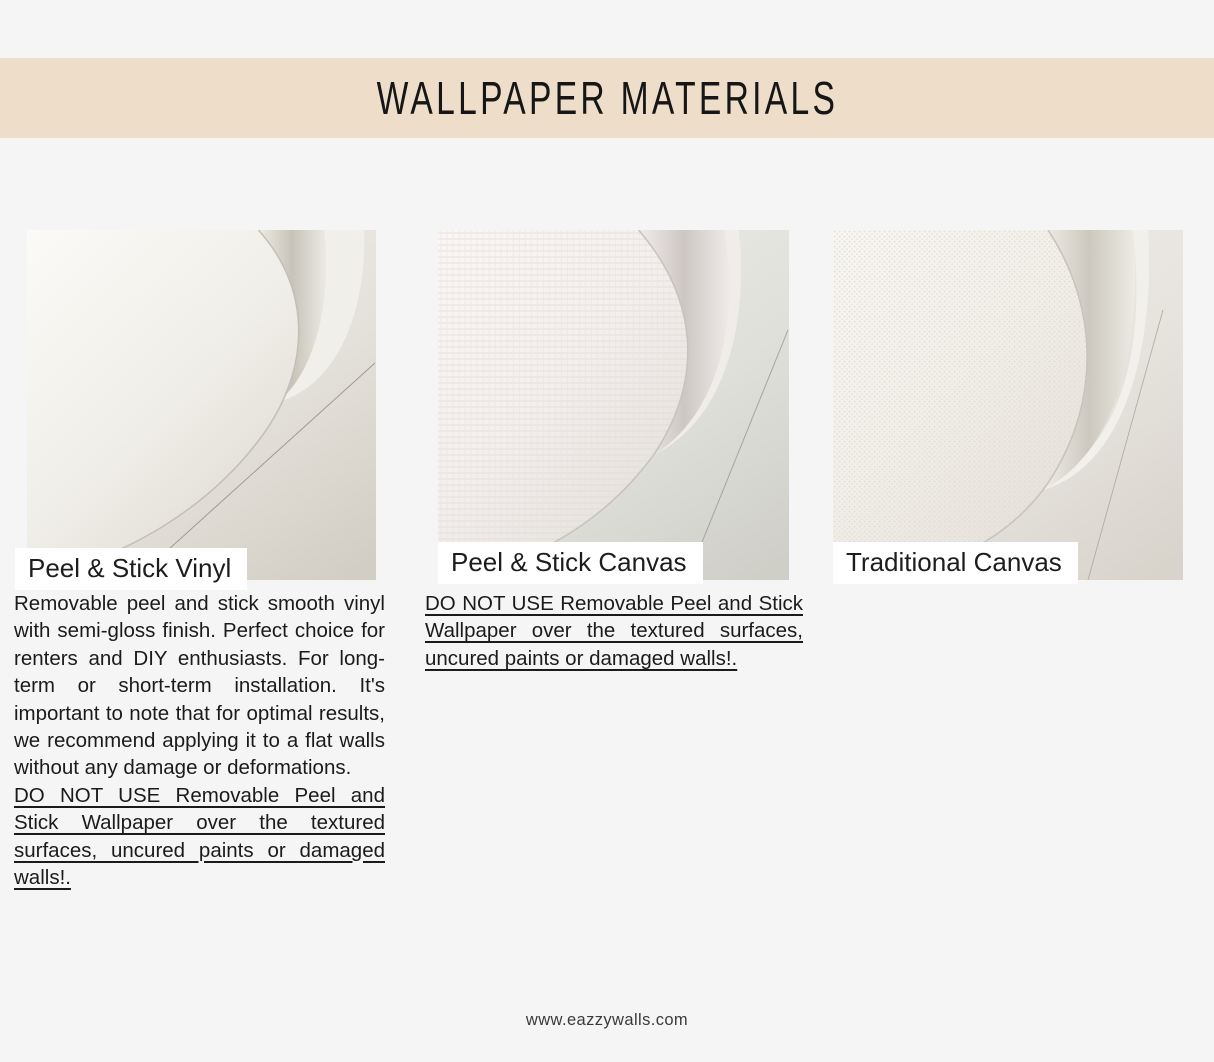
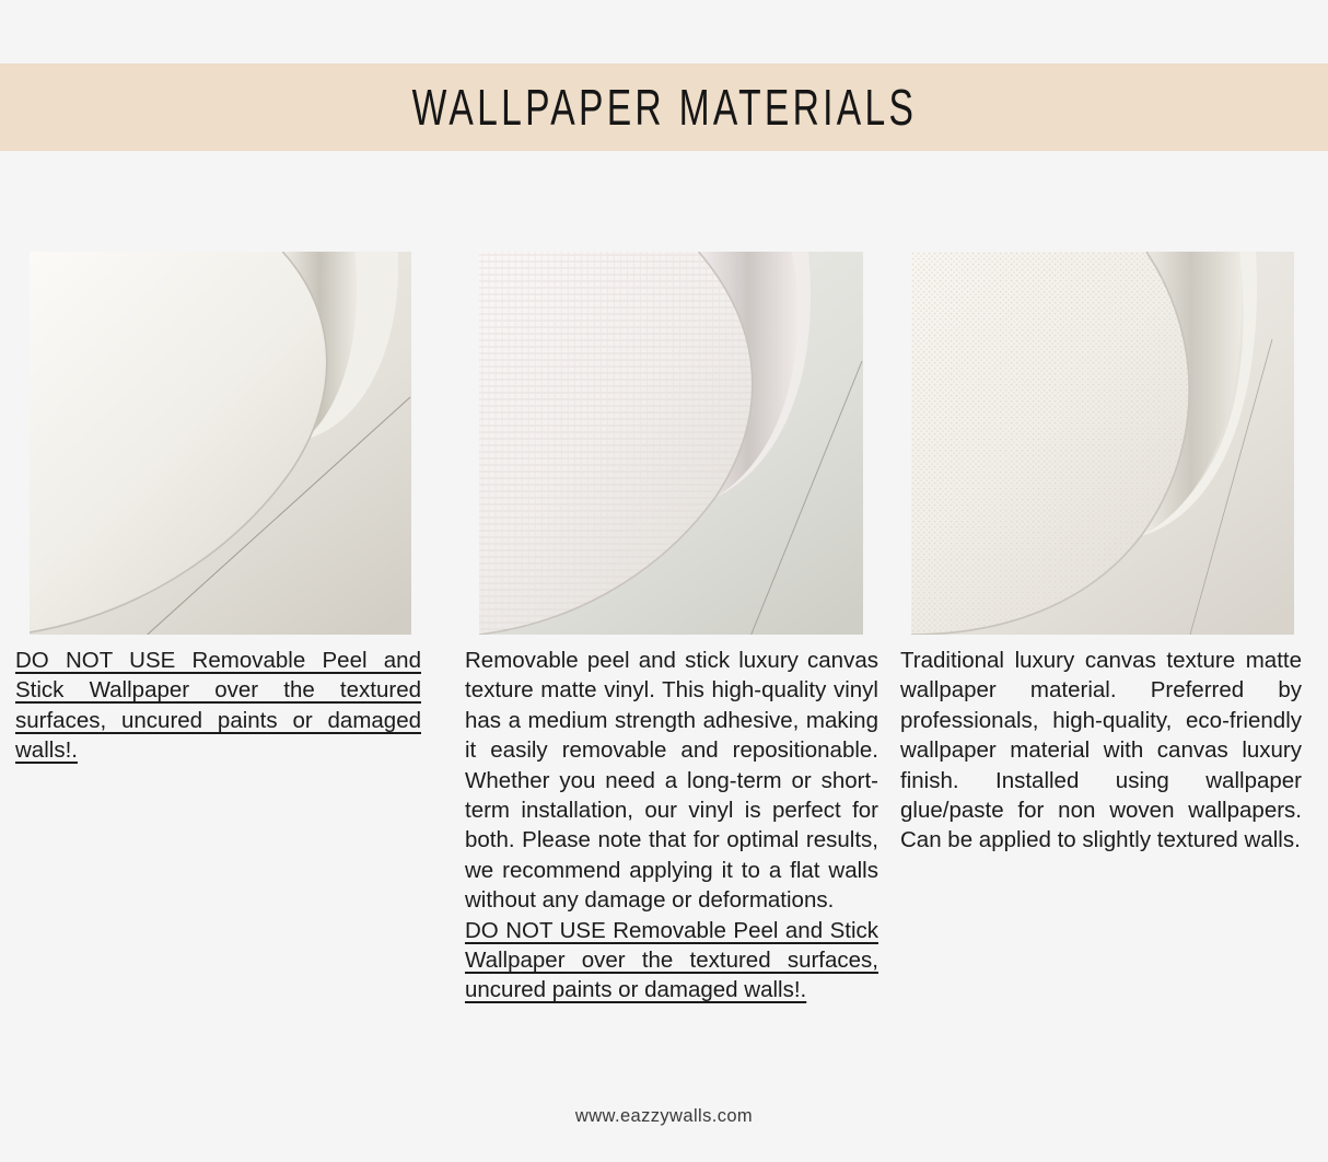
  WALLPAPER MATERIALS
- Peel & Stick Vinyl
- Peel & Stick Canvas
- Traditional Canvas
- Removable peel and stick smooth vinyl with semi-gloss finish. Perfect choice for renters and DIY enthusiasts. For long-term or short-term installation. It's important to note that for optimal results, we recommend applying it to a flat walls without any damage or deformations.
  DO NOT USE Removable Peel and Stick Wallpaper over the textured surfaces, uncured paints or damaged walls!.
+ Removable peel and stick luxury canvas texture matte vinyl. This high-quality vinyl has a medium strength adhesive, making it easily removable and repositionable. Whether you need a long-term or short-term installation, our vinyl is perfect for both. Please note that for optimal results, we recommend applying it to a flat walls without any damage or deformations.
  DO NOT USE Removable Peel and Stick Wallpaper over the textured surfaces, uncured paints or damaged walls!.
+ Traditional luxury canvas texture matte wallpaper material. Preferred by professionals, high-quality, eco-friendly wallpaper material with canvas luxury finish. Installed using wallpaper glue/paste for non woven wallpapers. Can be applied to slightly textured walls.
  www.eazzywalls.com
